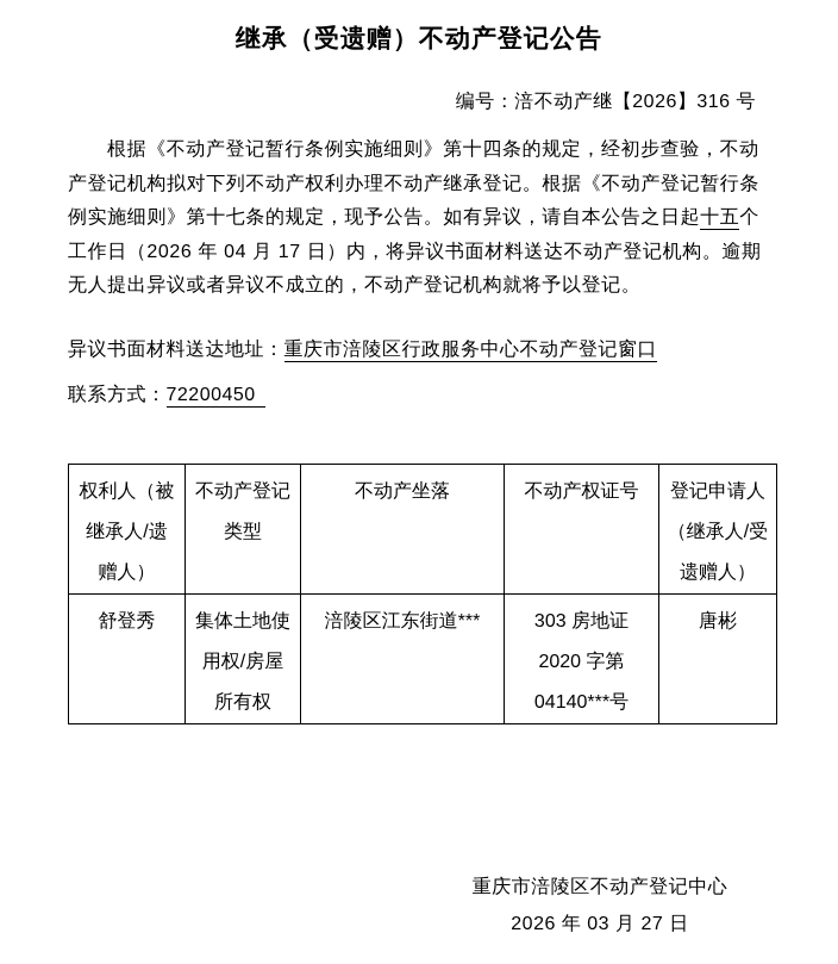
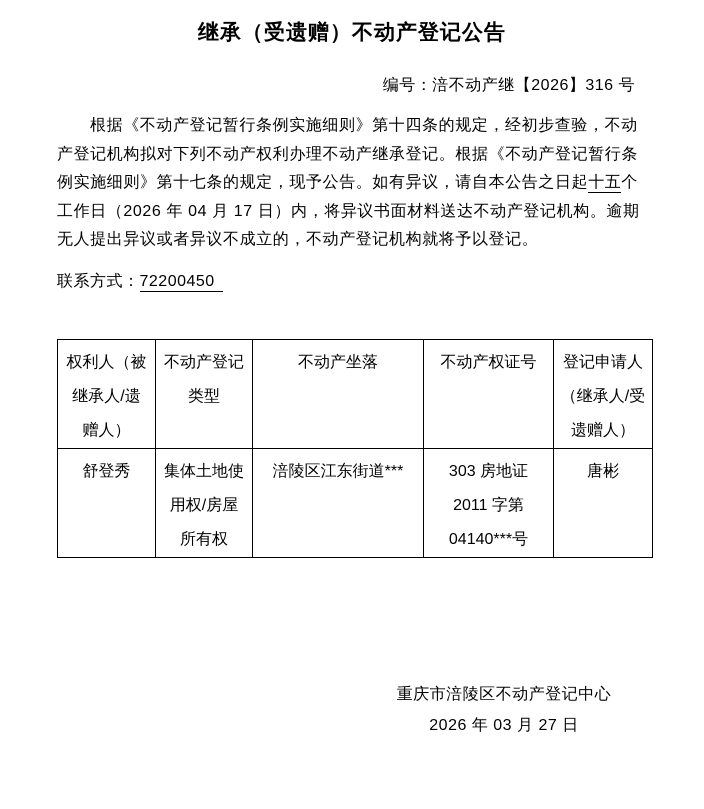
  继承（受遗赠）不动产登记公告
  编号：涪不动产继【2026】316 号
  根据《不动产登记暂行条例实施细则》第十四条的规定，经初步查验，不动
  产登记机构拟对下列不动产权利办理不动产继承登记。根据《不动产登记暂行条
  例实施细则》第十七条的规定，现予公告。如有异议，请自本公告之日起十五个
  工作日（2026 年 04 月 17 日）内，将异议书面材料送达不动产登记机构。逾期
  无人提出异议或者异议不成立的，不动产登记机构就将予以登记。
- 异议书面材料送达地址：重庆市涪陵区行政服务中心不动产登记窗口
  联系方式：72200450
  权利人（被 继承人/遗 赠人）	不动产登记 类型	不动产坐落	不动产权证号	登记申请人 （继承人/受 遗赠人）
- 舒登秀	集体土地使 用权/房屋 所有权	涪陵区江东街道***	303 房地证 2020 字第 04140***号	唐彬
+ 舒登秀	集体土地使 用权/房屋 所有权	涪陵区江东街道***	303 房地证 2011 字第 04140***号	唐彬
  重庆市涪陵区不动产登记中心
  2026 年 03 月 27 日
